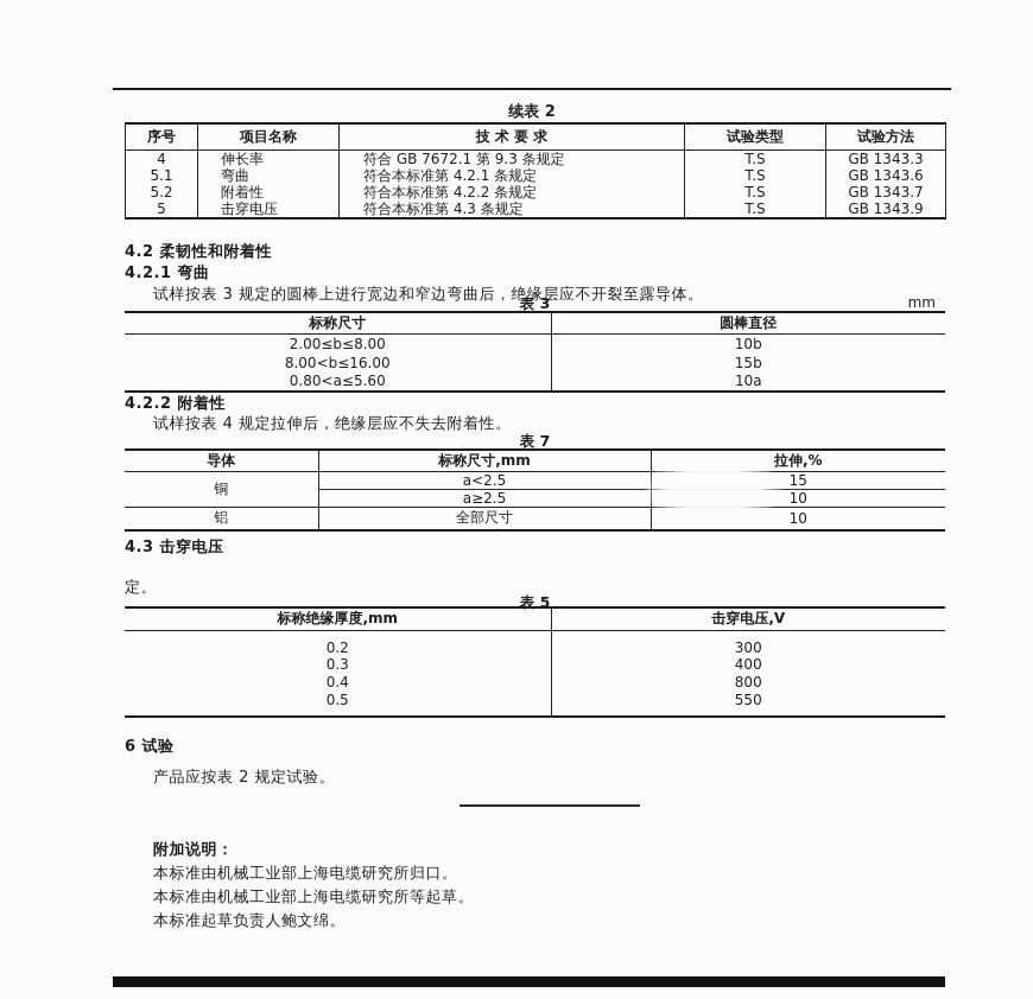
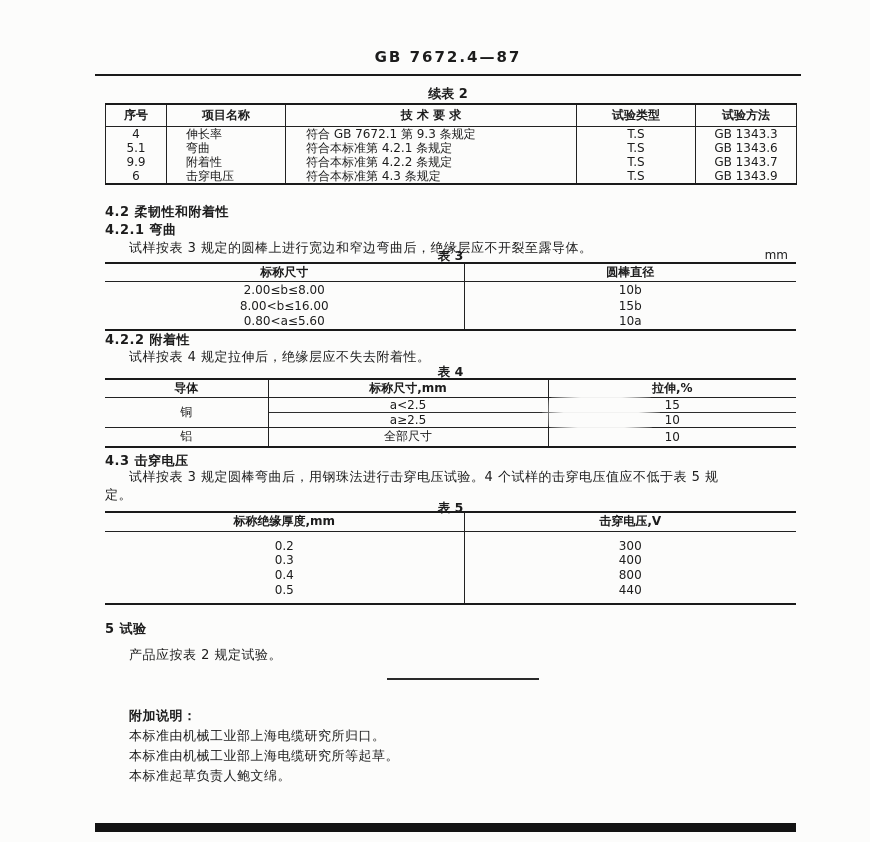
+ GB 7672.4—87
  续表 2
  序号	项目名称	技 术 要 求	试验类型	试验方法
  4	伸长率	符合 GB 7672.1 第 9.3 条规定	T.S	GB 1343.3
  5.1	弯曲	符合本标准第 4.2.1 条规定	T.S	GB 1343.6
- 5.2	附着性	符合本标准第 4.2.2 条规定	T.S	GB 1343.7
+ 9.9	附着性	符合本标准第 4.2.2 条规定	T.S	GB 1343.7
- 5	击穿电压	符合本标准第 4.3 条规定	T.S	GB 1343.9
+ 6	击穿电压	符合本标准第 4.3 条规定	T.S	GB 1343.9
  4.2 柔韧性和附着性
  4.2.1 弯曲
  试样按表 3 规定的圆棒上进行宽边和窄边弯曲后，绝缘层应不开裂至露导体。
  表 3
  mm
  标称尺寸	圆棒直径
  2.00≤b≤8.00	10b
  8.00<b≤16.00	15b
  0.80<a≤5.60	10a
  4.2.2 附着性
  试样按表 4 规定拉伸后，绝缘层应不失去附着性。
- 表 7
+ 表 4
  导体	标称尺寸,mm	拉伸,%
  铜	a<2.5	15
  a≥2.5	10
  铝	全部尺寸	10
  4.3 击穿电压
+ 试样按表 3 规定圆棒弯曲后，用钢珠法进行击穿电压试验。4 个试样的击穿电压值应不低于表 5 规
  定。
  表 5
  标称绝缘厚度,mm	击穿电压,V
  0.2	300
  0.3	400
  0.4	800
- 0.5	550
+ 0.5	440
- 6 试验
+ 5 试验
  产品应按表 2 规定试验。
  附加说明：
  本标准由机械工业部上海电缆研究所归口。
  本标准由机械工业部上海电缆研究所等起草。
  本标准起草负责人鲍文绵。
